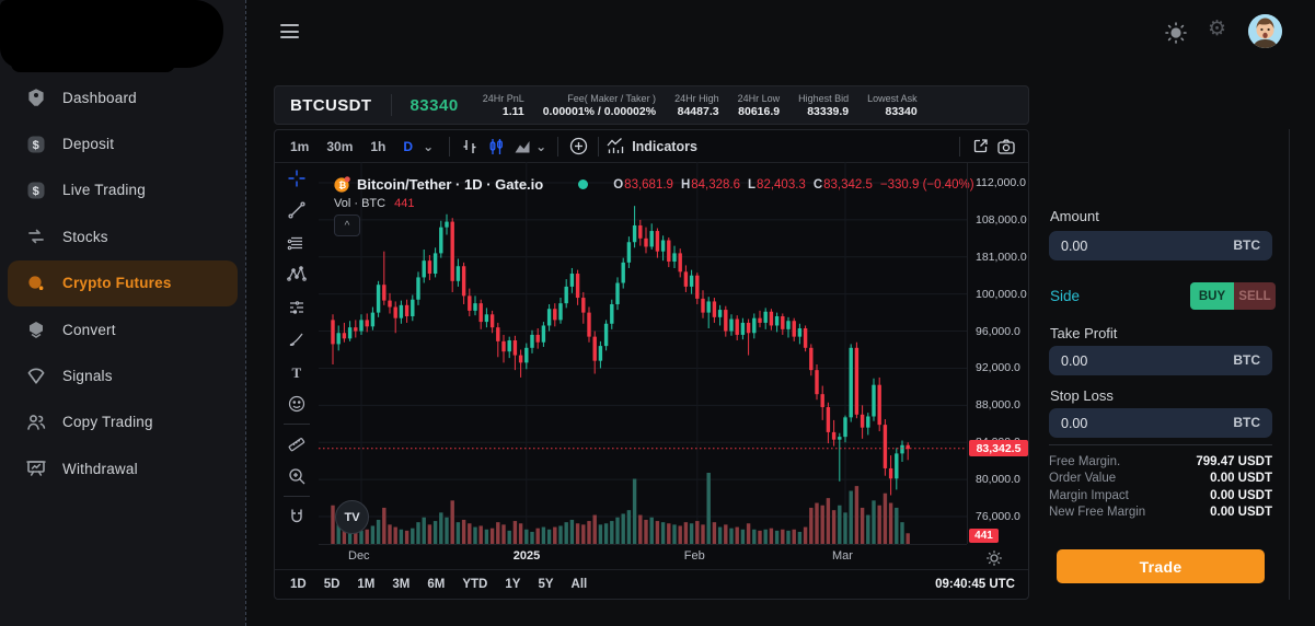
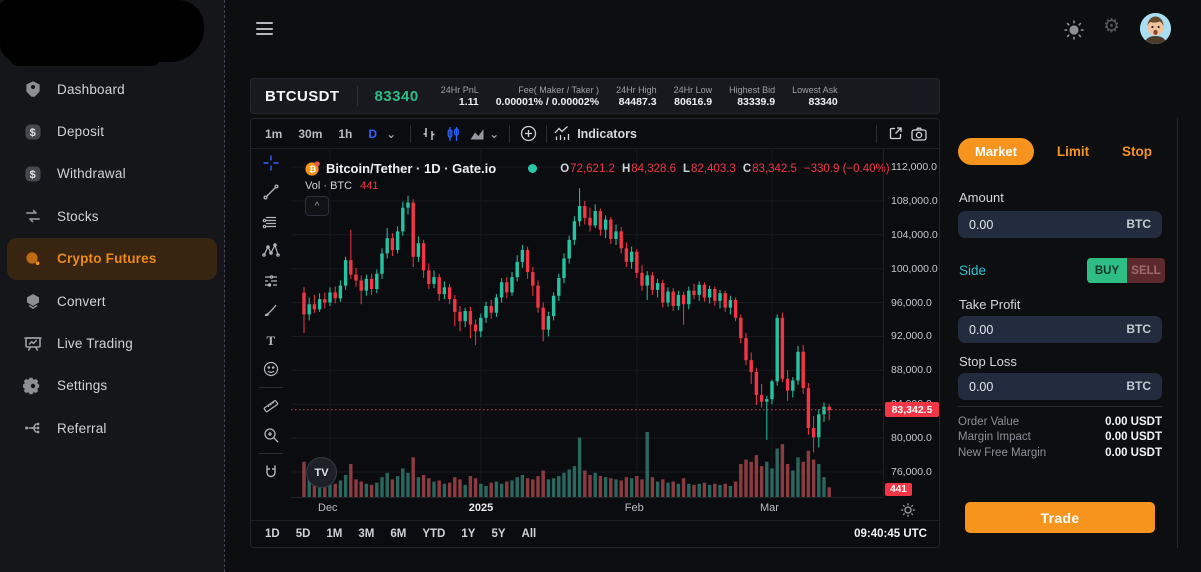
  Dashboard
  $
  Deposit
  $
- Live Trading
+ Withdrawal
  Stocks
  Crypto Futures
  Convert
- Signals
- Copy Trading
- Withdrawal
+ Live Trading
+ Settings
+ Referral
  ⚙
  BTCUSDT
  83340
  24Hr PnL
  1.11
  Fee( Maker / Taker )
  0.00001% / 0.00002%
  24Hr High
  84487.3
  24Hr Low
  80616.9
  Highest Bid
  83339.9
  Lowest Ask
  83340
  1m
  30m
  1h
  D
  ⌄
  ⌄
  Indicators
  T
  ₿
  Bitcoin/Tether · 1D · Gate.io
  O
- 83,681.9
+ 72,621.2
  H
  84,328.6
  L
  82,403.3
  C
  83,342.5
  −330.9 (−0.40%)
  Vol · BTC
  441
  ^
  TV
  112,000.0
  108,000.0
- 181,000.0
+ 104,000.0
  100,000.0
  96,000.0
  92,000.0
  88,000.0
  80,000.0
  76,000.0
  83,342.5
  441
  Dec
  2025
  Feb
  Mar
  1D
  5D
  1M
  3M
  6M
  YTD
  1Y
  5Y
  All
  09:40:45 UTC
+ Market
+ Limit
+ Stop
  Amount
  0.00
  BTC
  Side
  BUY
  SELL
  Take Profit
  0.00
  BTC
  Stop Loss
  0.00
  BTC
- Free Margin.
- 799.47 USDT
  Order Value
  0.00 USDT
  Margin Impact
  0.00 USDT
  New Free Margin
  0.00 USDT
  Trade
